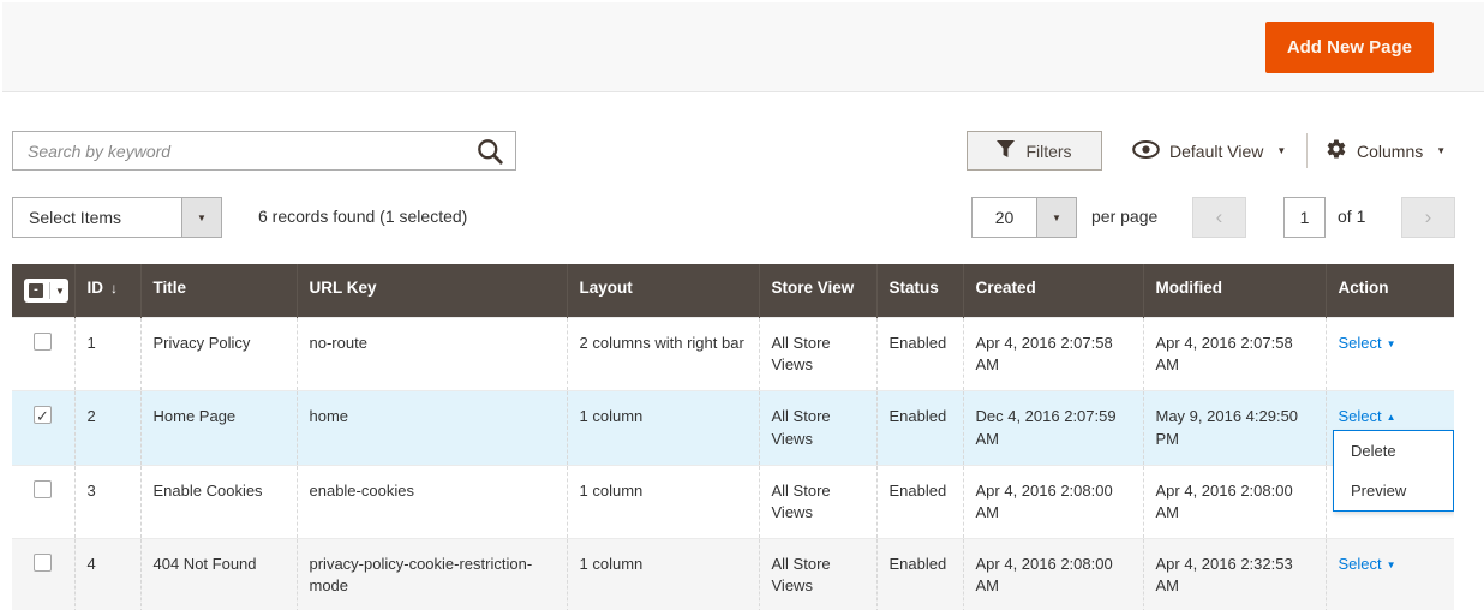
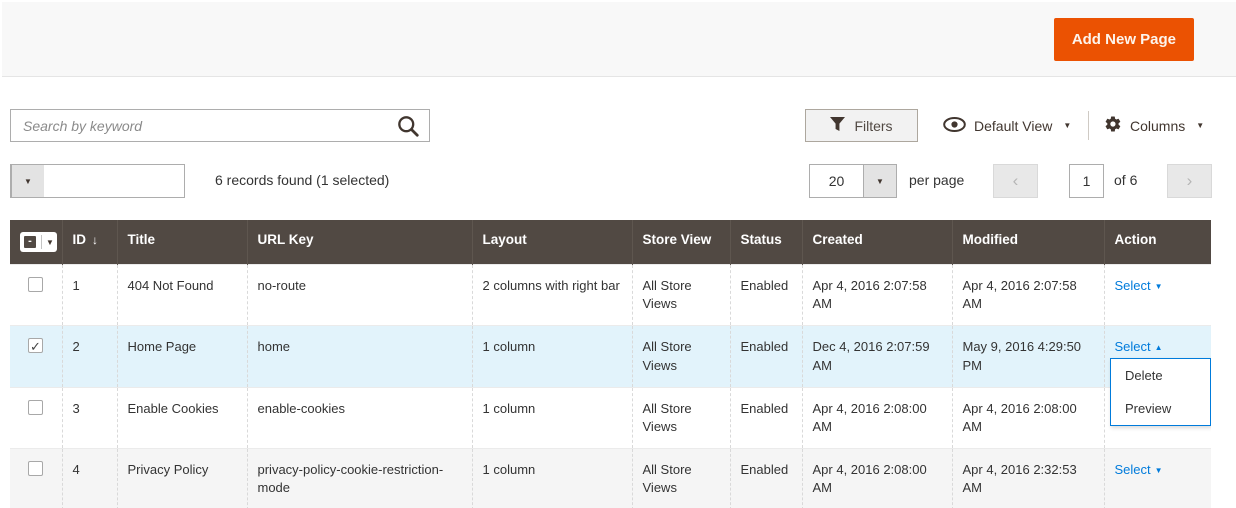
  Add New Page
  Search by keyword
  Filters
  Default View
  ▼
  Columns
  ▼
- Select Items
  ▼
  6 records found (1 selected)
  20
  ▼
  per page
  ‹
  1
- of 1
+ of 6
  ›
  - ▼	ID ↓	Title	URL Key	Layout	Store View	Status	Created	Modified	Action
- 	1	Privacy Policy	no-route	2 columns with right bar	All Store Views	Enabled	Apr 4, 2016 2:07:58 AM	Apr 4, 2016 2:07:58 AM	Select ▼
+ 	1	404 Not Found	no-route	2 columns with right bar	All Store Views	Enabled	Apr 4, 2016 2:07:58 AM	Apr 4, 2016 2:07:58 AM	Select ▼
  	2	Home Page	home	1 column	All Store Views	Enabled	Dec 4, 2016 2:07:59 AM	May 9, 2016 4:29:50 PM	Select ▲
  	3	Enable Cookies	enable-cookies	1 column	All Store Views	Enabled	Apr 4, 2016 2:08:00 AM	Apr 4, 2016 2:08:00 AM
- 	4	404 Not Found	privacy-policy-cookie-restriction-mode	1 column	All Store Views	Enabled	Apr 4, 2016 2:08:00 AM	Apr 4, 2016 2:32:53 AM	Select ▼
+ 	4	Privacy Policy	privacy-policy-cookie-restriction-mode	1 column	All Store Views	Enabled	Apr 4, 2016 2:08:00 AM	Apr 4, 2016 2:32:53 AM	Select ▼
  Delete
  Preview
